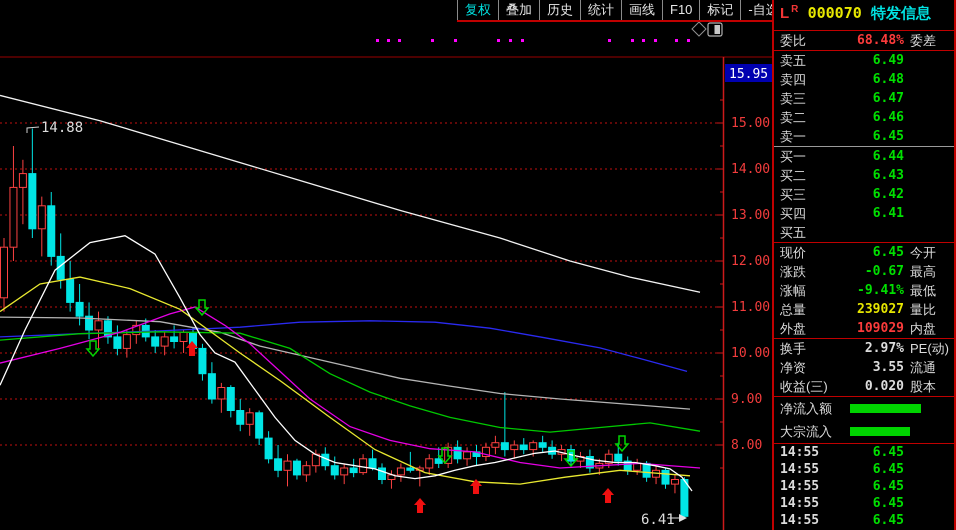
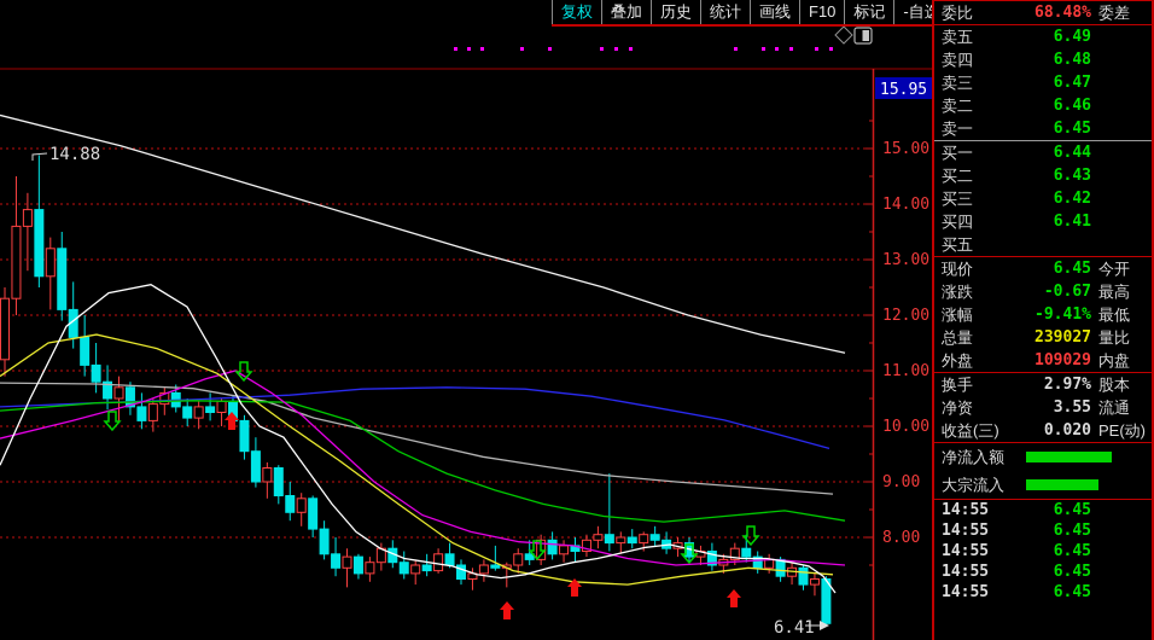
  15.00
  14.00
  13.00
  12.00
  11.00
  10.00
  9.00
  8.00
  15.95
  14.88
  6.41
  复权
  叠加
  历史
  统计
  画线
  F10
  标记
- L R 000070 特发信息
  委比
  68.48%
  委差
  卖五
  6.49
  卖四
  6.48
  卖三
  6.47
  卖二
  6.46
  卖一
  6.45
  买一
  6.44
  买二
  6.43
  买三
  6.42
  买四
  6.41
  买五
  现价
  6.45
  今开
  涨跌
  -0.67
  最高
  涨幅
  -9.41%
  最低
  总量
  239027
  量比
  外盘
  109029
  内盘
  换手
  2.97%
- PE(动)
+ 股本
  净资
  3.55
  流通
  收益(三)
  0.020
- 股本
+ PE(动)
  净流入额
  大宗流入
  14:55
  6.45
  14:55
  6.45
  14:55
  6.45
  14:55
  6.45
  14:55
  6.45
